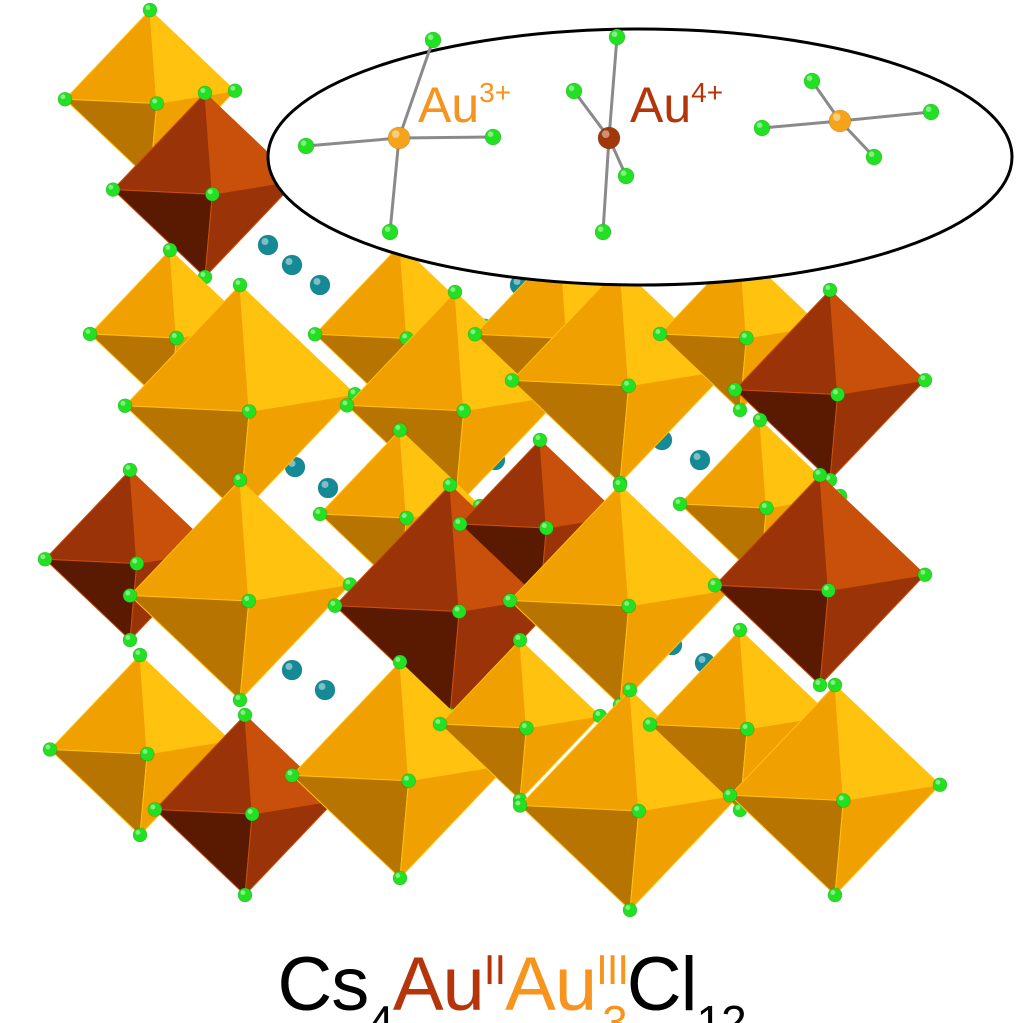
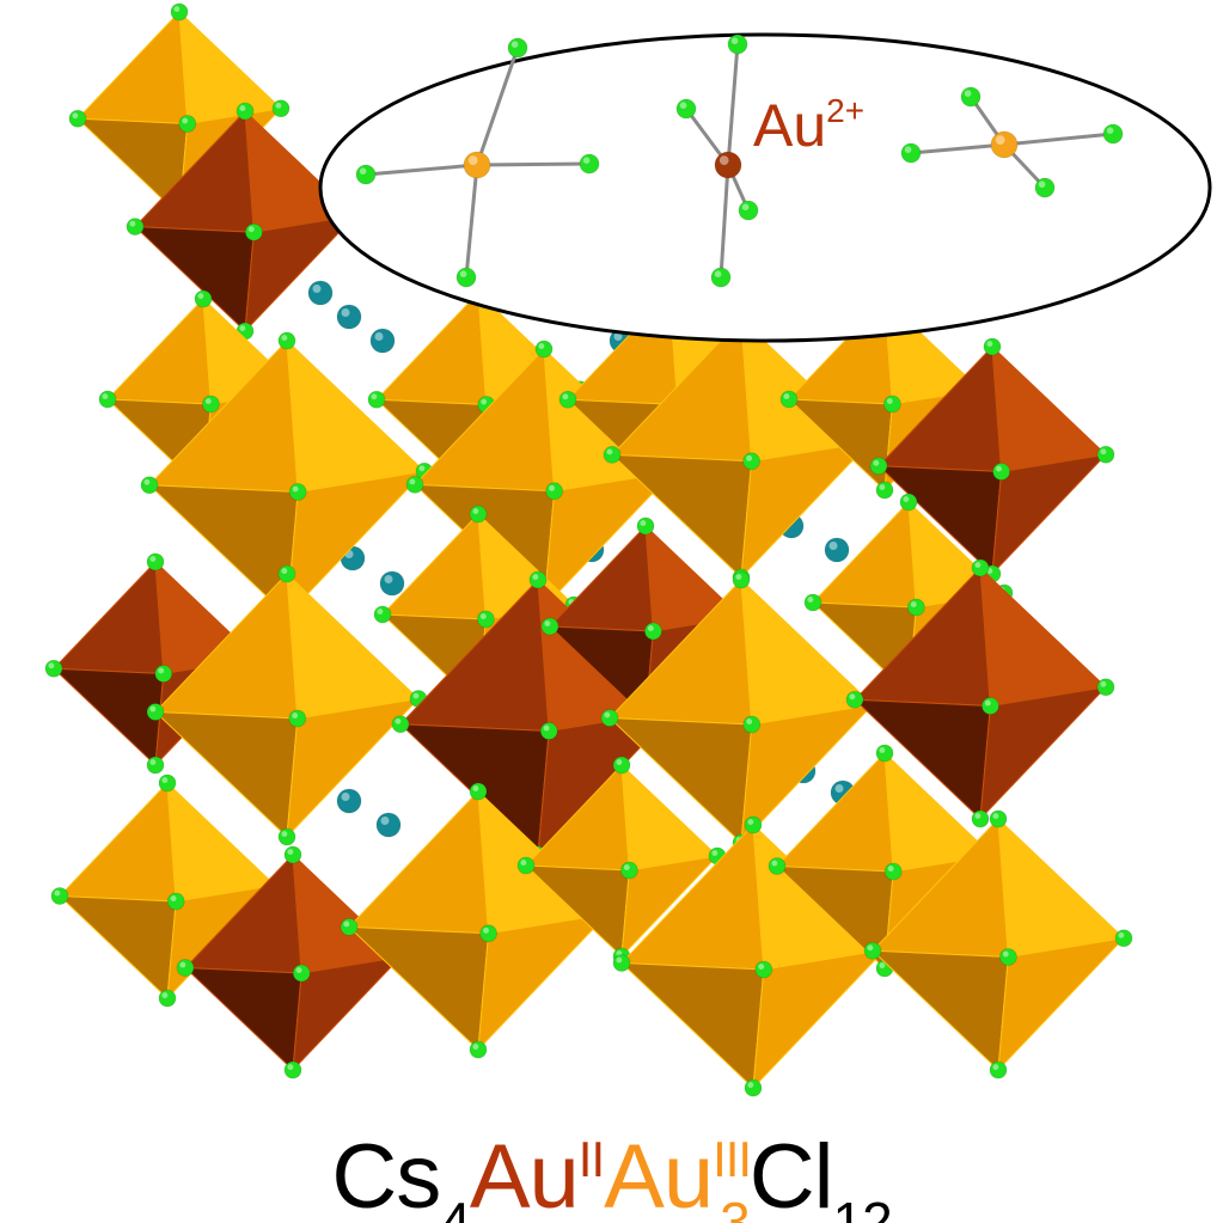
- Au3+
- Au4+
+ Au2+
  Cs4AuIIAuIII3Cl12
